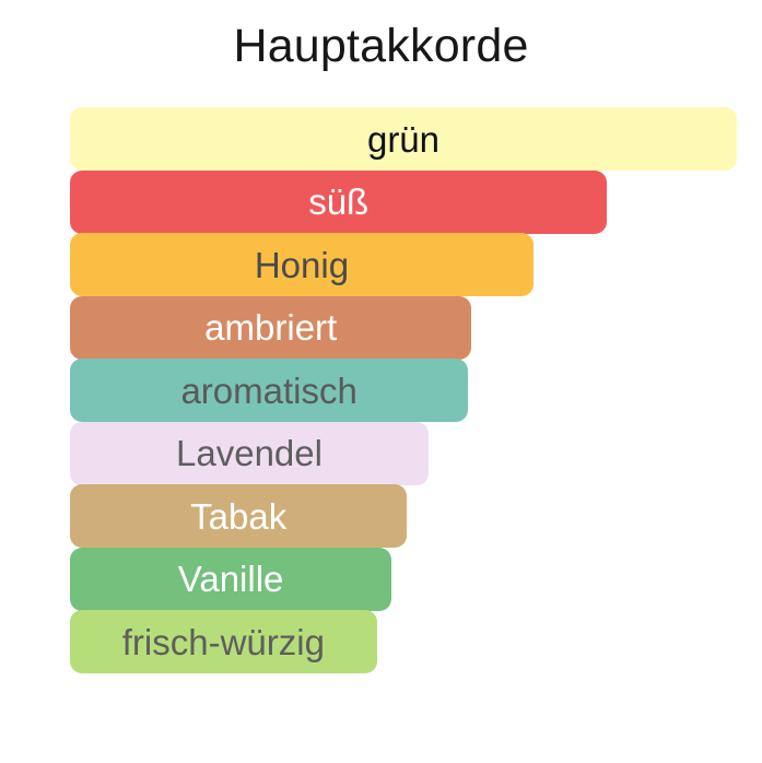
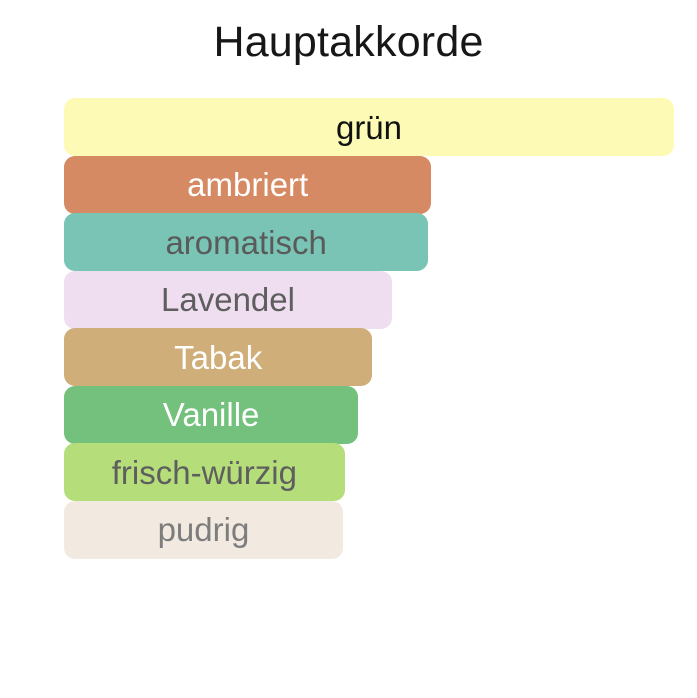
  Hauptakkorde
  grün
- süß
- Honig
  ambriert
  aromatisch
  Lavendel
  Tabak
  Vanille
  frisch-würzig
+ pudrig
